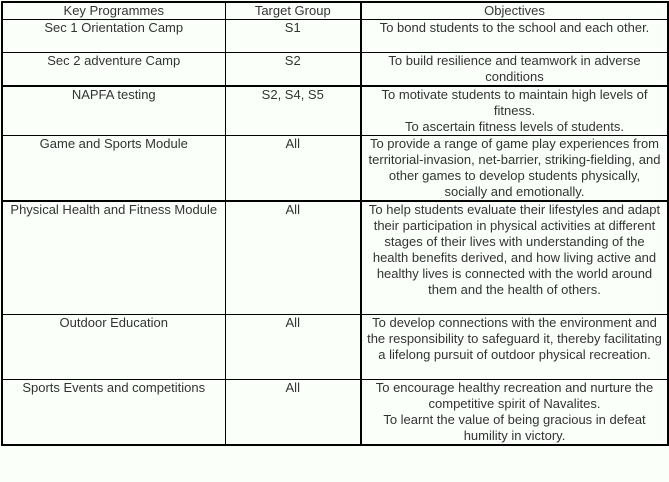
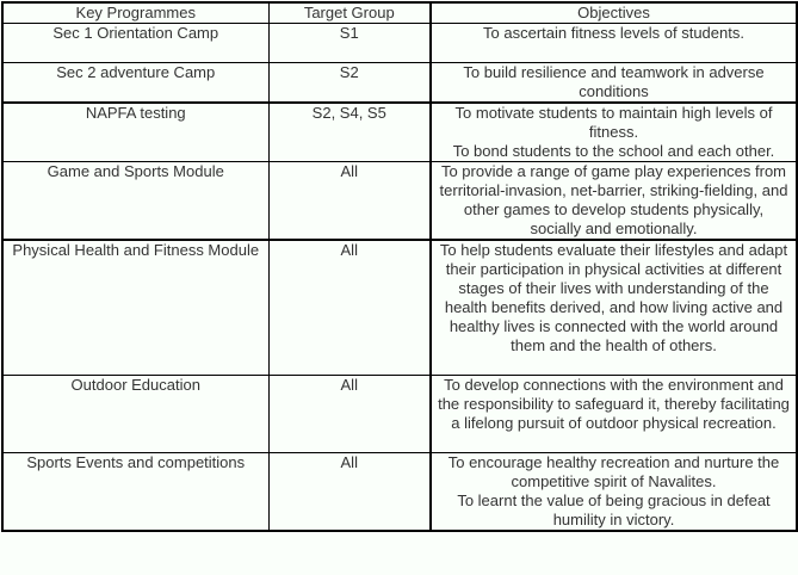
  Key Programmes	Target Group	Objectives
- Sec 1 Orientation Camp	S1	To bond students to the school and each other.
+ Sec 1 Orientation Camp	S1	To ascertain fitness levels of students.
  Sec 2 adventure Camp	S2	To build resilience and teamwork in adverse conditions
- NAPFA testing	S2, S4, S5	To motivate students to maintain high levels of fitness. To ascertain fitness levels of students.
+ NAPFA testing	S2, S4, S5	To motivate students to maintain high levels of fitness. To bond students to the school and each other.
  Game and Sports Module	All	To provide a range of game play experiences from territorial-invasion, net-barrier, striking-fielding, and other games to develop students physically, socially and emotionally.
  Physical Health and Fitness Module	All	To help students evaluate their lifestyles and adapt their participation in physical activities at different stages of their lives with understanding of the health benefits derived, and how living active and healthy lives is connected with the world around them and the health of others.
  Outdoor Education	All	To develop connections with the environment and the responsibility to safeguard it, thereby facilitating a lifelong pursuit of outdoor physical recreation.
  Sports Events and competitions	All	To encourage healthy recreation and nurture the competitive spirit of Navalites. To learnt the value of being gracious in defeat humility in victory.
